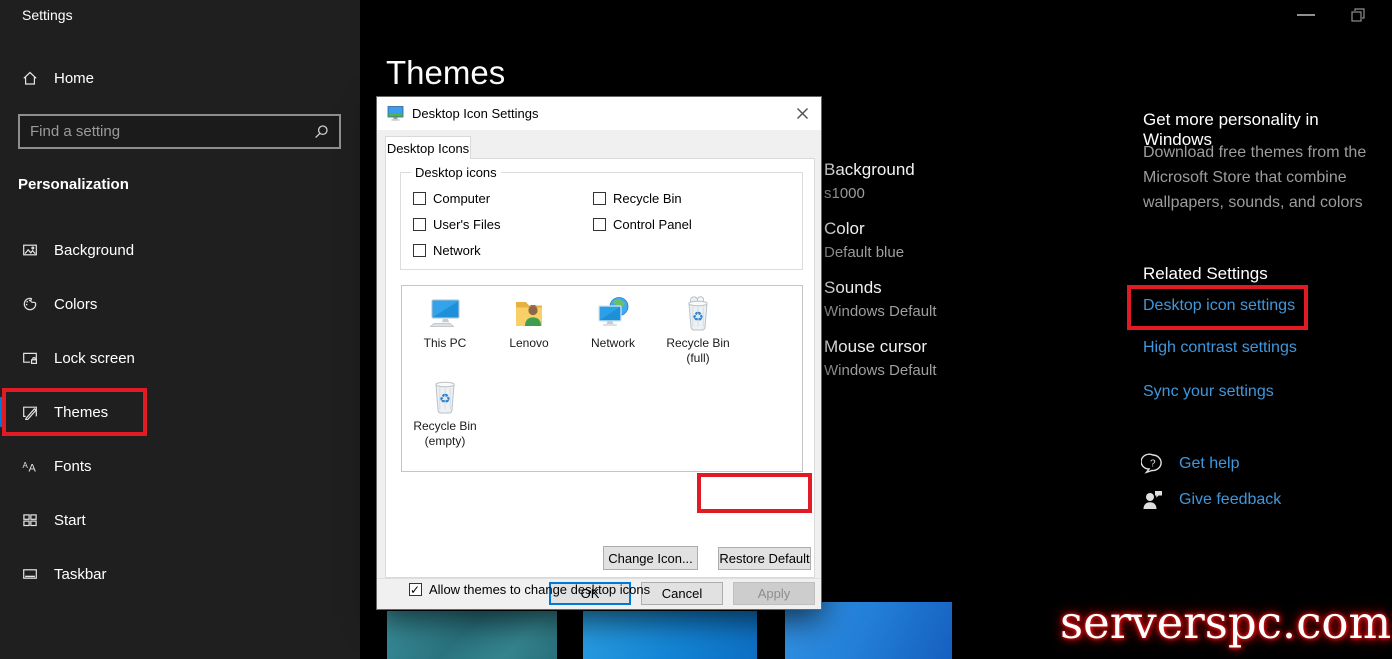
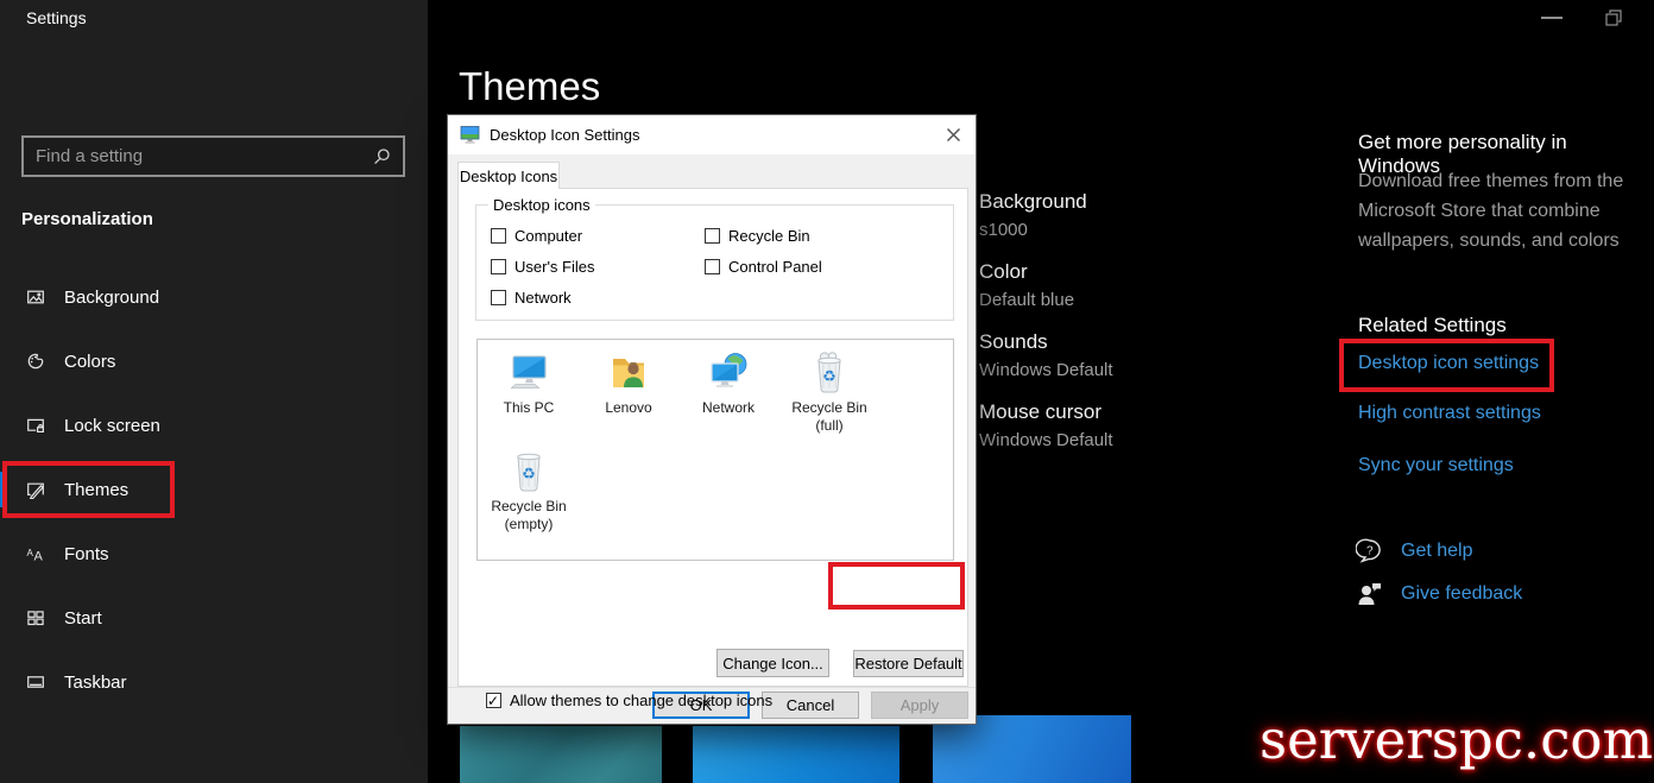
  Settings
- Home
  Find a setting
  Personalization
  Background
  Colors
  Lock screen
  Themes
  A
  A
  Fonts
  Start
  Taskbar
  Themes
  Background
  s1000
  Color
  Default blue
  Sounds
  Windows Default
  Mouse cursor
  Windows Default
  Get more personality in Windows
  Download free themes from the Microsoft Store that combine wallpapers, sounds, and colors
  Related Settings
  Desktop icon settings
  High contrast settings
  Sync your settings
  ?
  Get help
  Give feedback
  Desktop Icon Settings
  Desktop Icons
  Desktop icons
  Computer
  Recycle Bin
  User's Files
  Control Panel
  Network
  This PC
  Lenovo
  Network
  ♻
  Recycle Bin (full)
  ♻
  Recycle Bin (empty)
  Change Icon...
  Restore Default
  Allow themes to change desktop icons
  OK
  Cancel
  Apply
  serverspc.com
